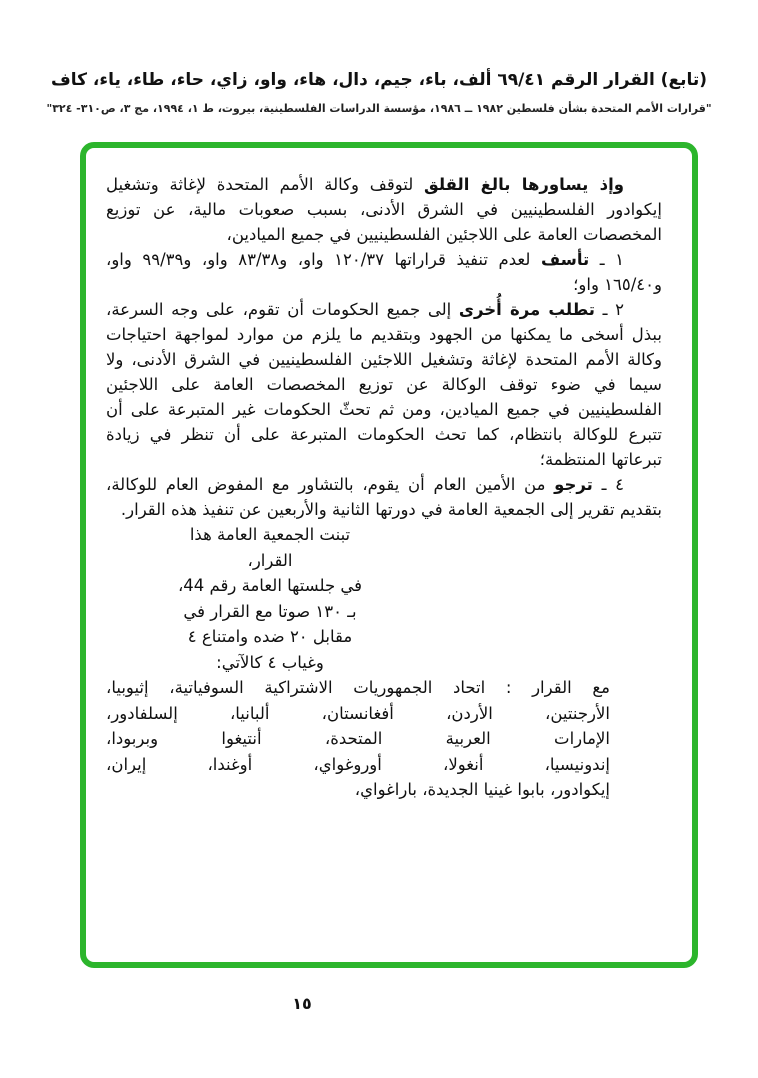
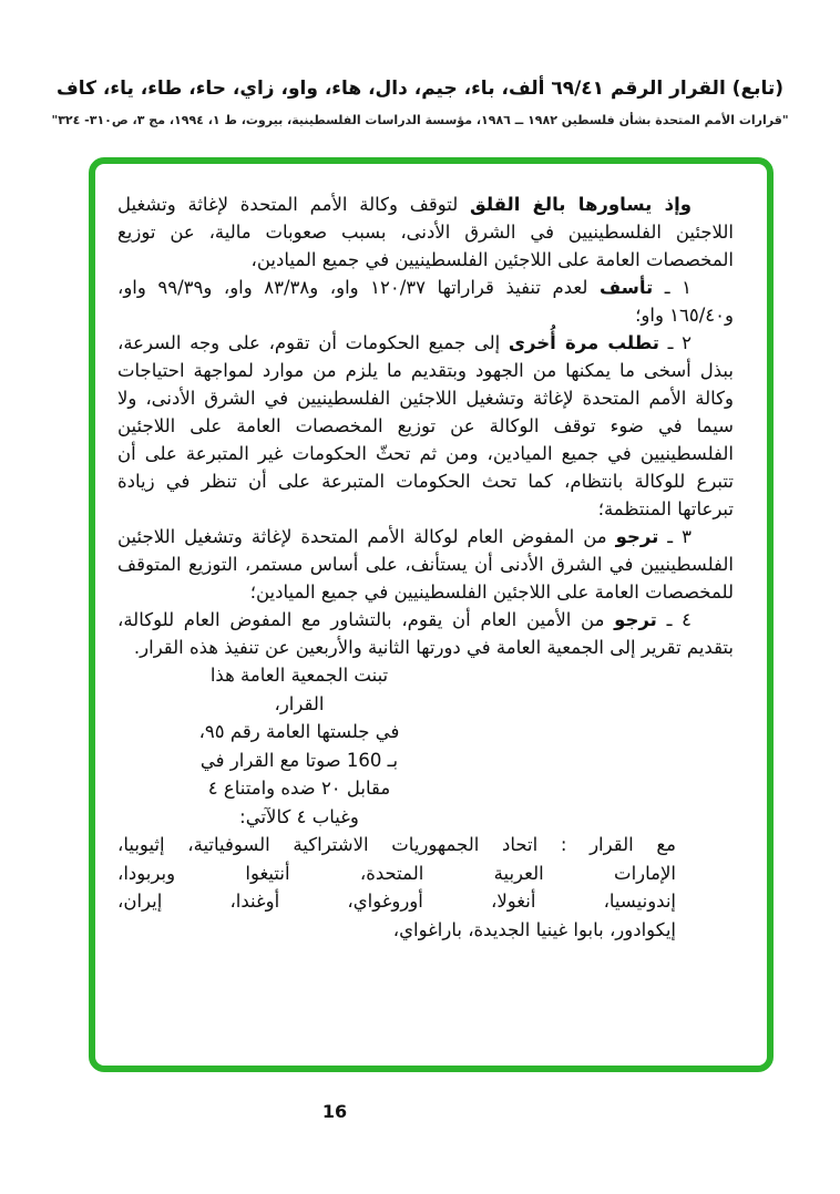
  (تابع) القرار الرقم ٦٩/٤١ ألف، باء، جيم، دال، هاء، واو، زاي، حاء، طاء، ياء، كاف
  "قرارات الأمم المتحدة بشأن فلسطين ١٩٨٢ ــ ١٩٨٦، مؤسسة الدراسات الفلسطينية، بيروت، ط ١، ١٩٩٤، مج ٣، ص٣١٠- ٣٢٤"
- وإذ يساورها بالغ القلق لتوقف وكالة الأمم المتحدة لإغاثة وتشغيل إيكوادور الفلسطينيين في الشرق الأدنى، بسبب صعوبات مالية، عن توزيع المخصصات العامة على اللاجئين الفلسطينيين في جميع الميادين،
+ وإذ يساورها بالغ القلق لتوقف وكالة الأمم المتحدة لإغاثة وتشغيل اللاجئين الفلسطينيين في الشرق الأدنى، بسبب صعوبات مالية، عن توزيع المخصصات العامة على اللاجئين الفلسطينيين في جميع الميادين،
  ١ ـ تأسف لعدم تنفيذ قراراتها ١٢٠/٣٧ واو، و٨٣/٣٨ واو، و٩٩/٣٩ واو، و١٦٥/٤٠ واو؛
  ٢ ـ تطلب مرة أُخرى إلى جميع الحكومات أن تقوم، على وجه السرعة، ببذل أسخى ما يمكنها من الجهود وبتقديم ما يلزم من موارد لمواجهة احتياجات وكالة الأمم المتحدة لإغاثة وتشغيل اللاجئين الفلسطينيين في الشرق الأدنى، ولا سيما في ضوء توقف الوكالة عن توزيع المخصصات العامة على اللاجئين الفلسطينيين في جميع الميادين، ومن ثم تحثّ الحكومات غير المتبرعة على أن تتبرع للوكالة بانتظام، كما تحث الحكومات المتبرعة على أن تنظر في زيادة تبرعاتها المنتظمة؛
+ ٣ ـ ترجو من المفوض العام لوكالة الأمم المتحدة لإغاثة وتشغيل اللاجئين الفلسطينيين في الشرق الأدنى أن يستأنف، على أساس مستمر، التوزيع المتوقف للمخصصات العامة على اللاجئين الفلسطينيين في جميع الميادين؛
  ٤ ـ ترجو من الأمين العام أن يقوم، بالتشاور مع المفوض العام للوكالة، بتقديم تقرير إلى الجمعية العامة في دورتها الثانية والأربعين عن تنفيذ هذه القرار.
  تبنت الجمعية العامة هذا القرار،
- في جلستها العامة رقم 44،
+ في جلستها العامة رقم ٩٥،
- بـ ١٣٠ صوتا مع القرار في
+ بـ 160 صوتا مع القرار في
  مقابل ٢٠ ضده وامتناع ٤
  وغياب ٤ كالآتي:
  مع القرار : اتحاد الجمهوريات الاشتراكية السوفياتية، إثيوبيا،
- الأرجنتين، الأردن، أفغانستان، ألبانيا، إلسلفادور،
  الإمارات العربية المتحدة، أنتيغوا وبربودا،
  إندونيسيا، أنغولا، أوروغواي، أوغندا، إيران،
  إيكوادور، بابوا غينيا الجديدة، باراغواي،
- ١٥
+ 16
